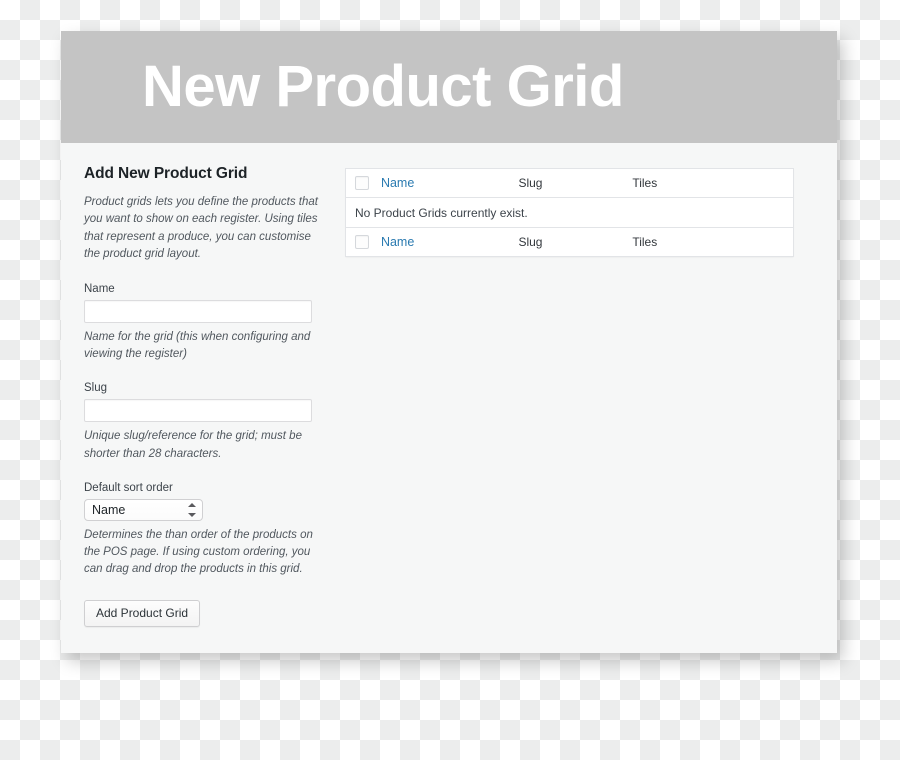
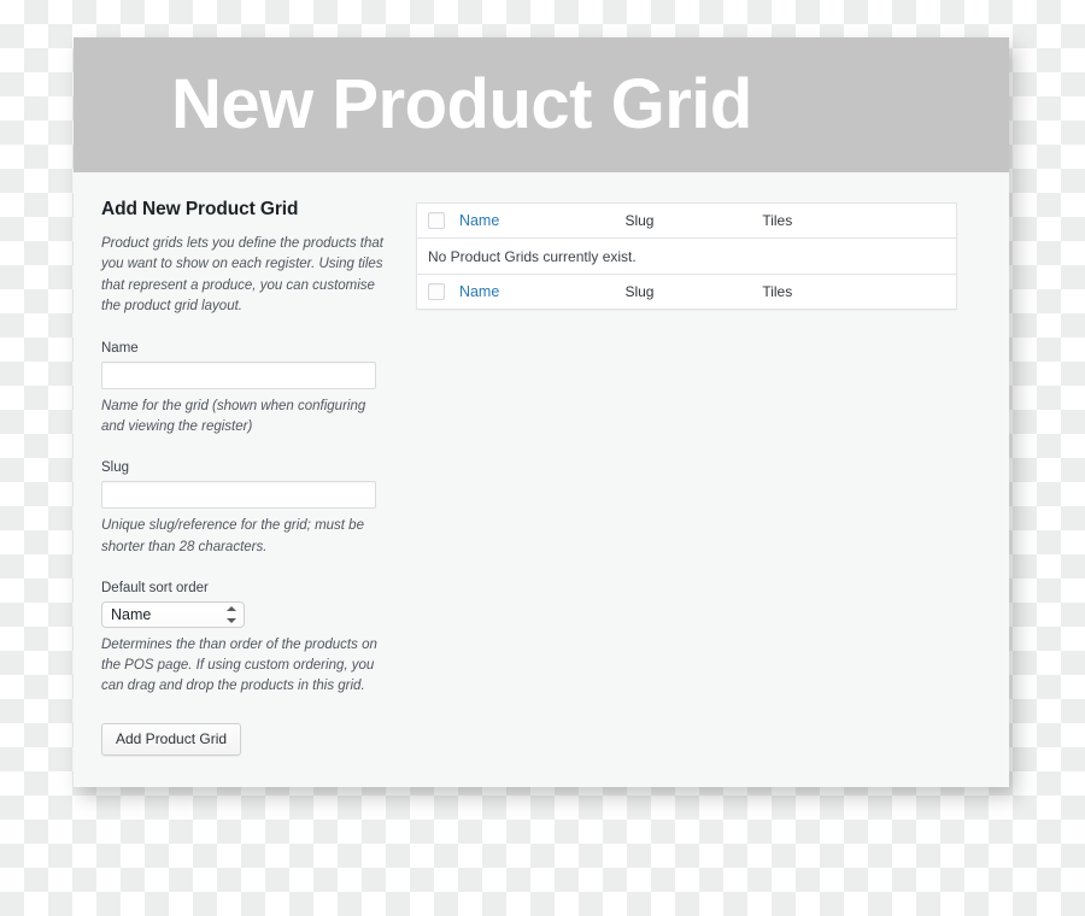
  New Product Grid
  Add New Product Grid
  Product grids lets you define the products that you want to show on each register. Using tiles that represent a produce, you can customise the product grid layout.
  Name
- Name for the grid (this when configuring and viewing the register)
+ Name for the grid (shown when configuring and viewing the register)
  Slug
  Unique slug/reference for the grid; must be shorter than 28 characters.
  Default sort order
  Name
  Determines the than order of the products on the POS page. If using custom ordering, you can drag and drop the products in this grid.
  Add Product Grid
  	Name	Slug	Tiles
  No Product Grids currently exist.
  	Name	Slug	Tiles
